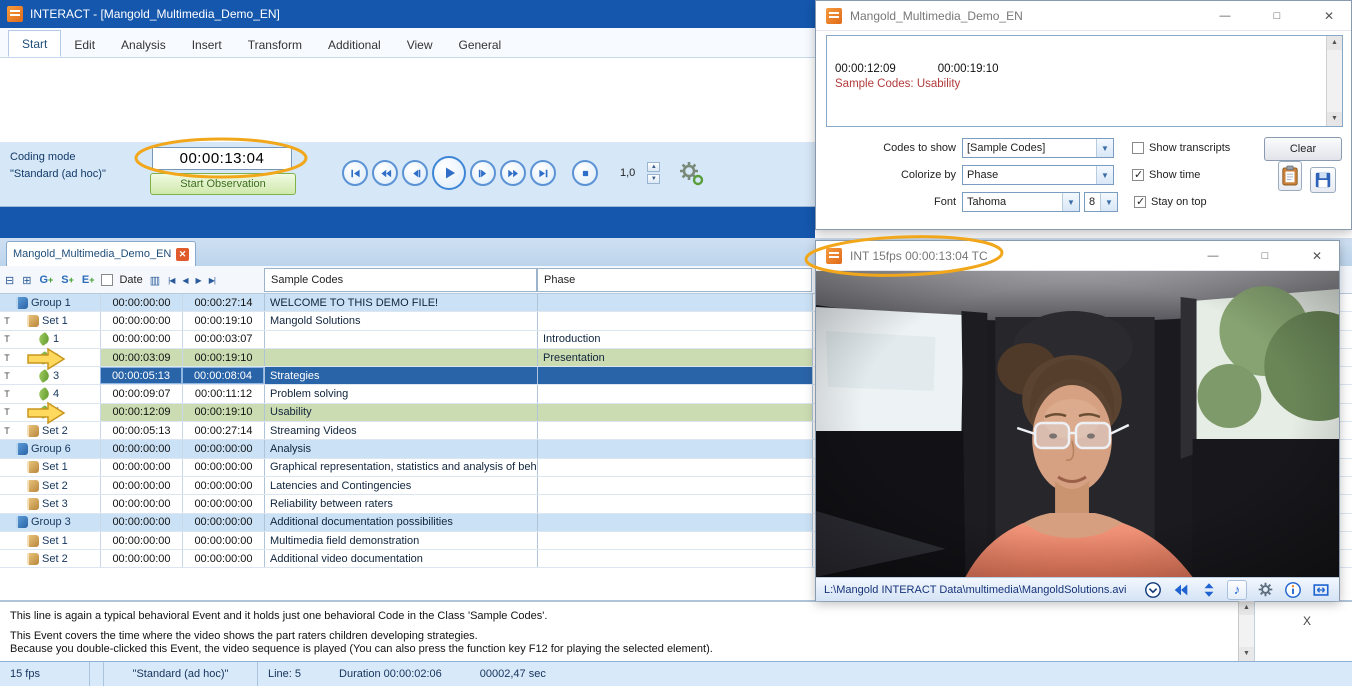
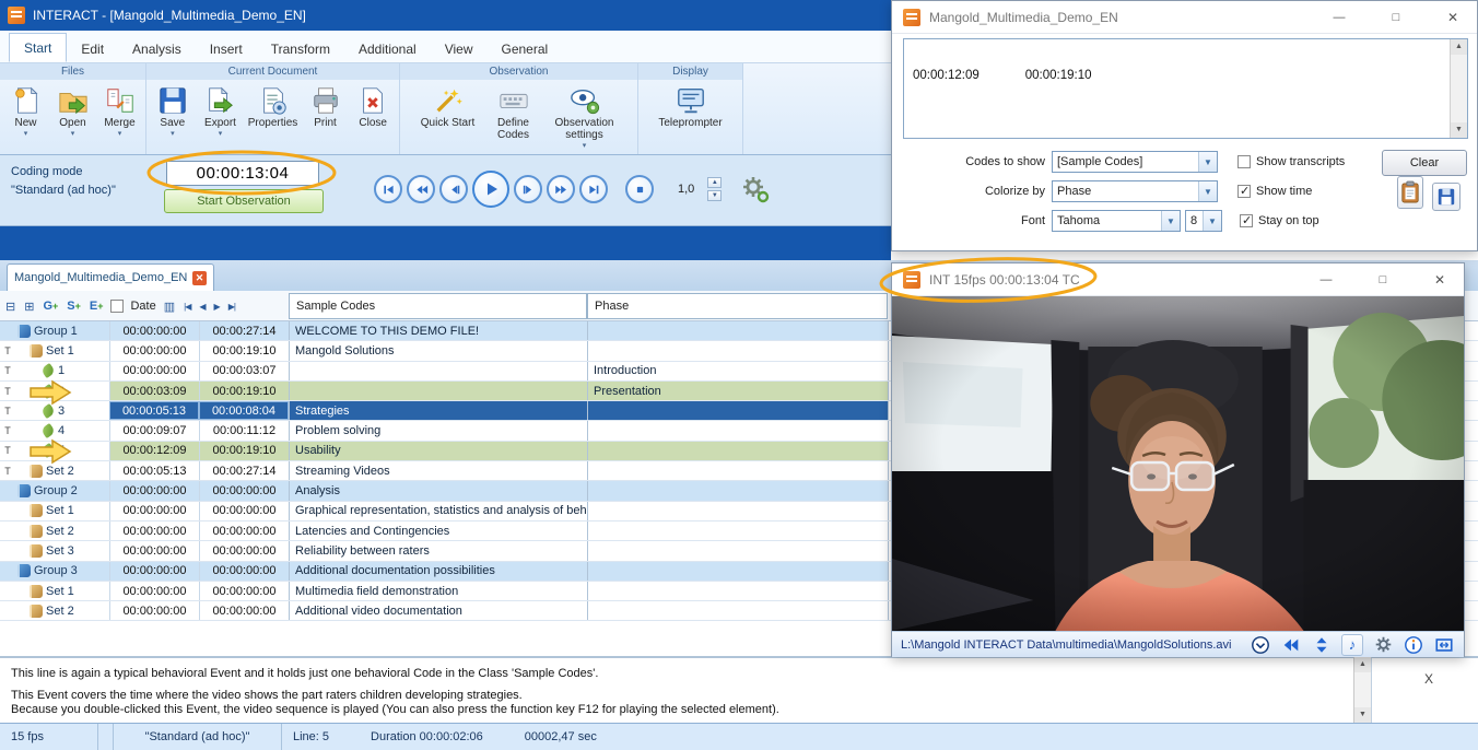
  INTERACT - [Mangold_Multimedia_Demo_EN]
  Start
  Edit
  Analysis
  Insert
  Transform
  Additional
  View
  General
+ Files
+ New
+ Open
+ Merge
+ Current Document
+ Save
+ Export
+ Properties
+ Print
+ Close
+ Observation
+ Quick Start
+ Define Codes
+ Observation settings
+ Display
+ Teleprompter
  Coding mode
  "Standard (ad hoc)"
  00:00:13:04
  Start Observation
  1,0
  Mangold_Multimedia_Demo_EN
  ✕
  ⊟
  ⊞
  G+
  S+
  E+
  Date
  ▥
  |◀
  ◀
  ▶
  ▶|
  Sample Codes
  Phase
  Group 1
  00:00:00:00
  00:00:27:14
  WELCOME TO THIS DEMO FILE!
  T
  Set 1
  00:00:00:00
  00:00:19:10
  Mangold Solutions
  T
  1
  00:00:00:00
  00:00:03:07
  Introduction
  T
  00:00:03:09
  00:00:19:10
  Presentation
  T
  3
  00:00:05:13
  00:00:08:04
  Strategies
  T
  4
  00:00:09:07
  00:00:11:12
  Problem solving
  T
  00:00:12:09
  00:00:19:10
  Usability
  T
  Set 2
  00:00:05:13
  00:00:27:14
  Streaming Videos
- Group 6
+ Group 2
  00:00:00:00
  00:00:00:00
  Analysis
  Set 1
  00:00:00:00
  00:00:00:00
  Graphical representation, statistics and analysis of beh
  Set 2
  00:00:00:00
  00:00:00:00
  Latencies and Contingencies
  Set 3
  00:00:00:00
  00:00:00:00
  Reliability between raters
  Group 3
  00:00:00:00
  00:00:00:00
  Additional documentation possibilities
  Set 1
  00:00:00:00
  00:00:00:00
  Multimedia field demonstration
  Set 2
  00:00:00:00
  00:00:00:00
  Additional video documentation
  This line is again a typical behavioral Event and it holds just one behavioral Code in the Class 'Sample Codes'.
  This Event covers the time where the video shows the part raters children developing strategies.
  Because you double-clicked this Event, the video sequence is played (You can also press the function key F12 for playing the selected element).
  X
  15 fps
  "Standard (ad hoc)"
  Line: 5
  Duration 00:00:02:06
  00002,47 sec
  Mangold_Multimedia_Demo_EN
  —
  □
  ✕
  00:00:12:09
  00:00:19:10
- Sample Codes: Usability
  Codes to show
  [Sample Codes]
  ▼
  Show transcripts
  Clear
  Colorize by
  Phase
  ▼
  Show time
  Font
  Tahoma
  ▼
  8
  ▼
  Stay on top
  INT 15fps 00:00:13:04 TC
  —
  □
  ✕
  L:\Mangold INTERACT Data\multimedia\MangoldSolutions.avi
  ♪
